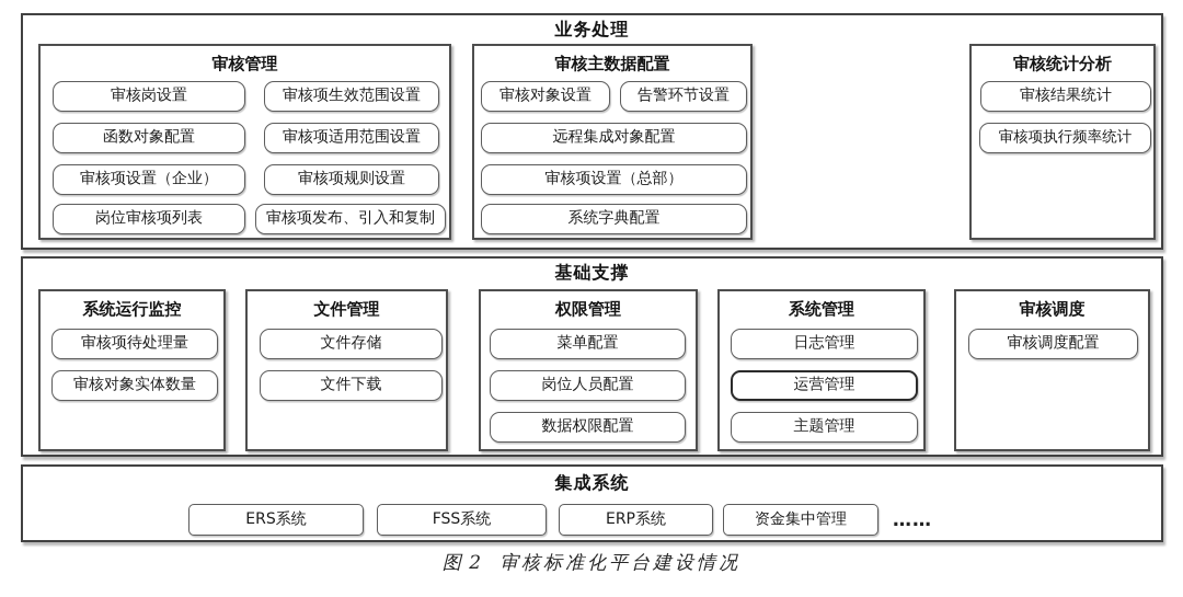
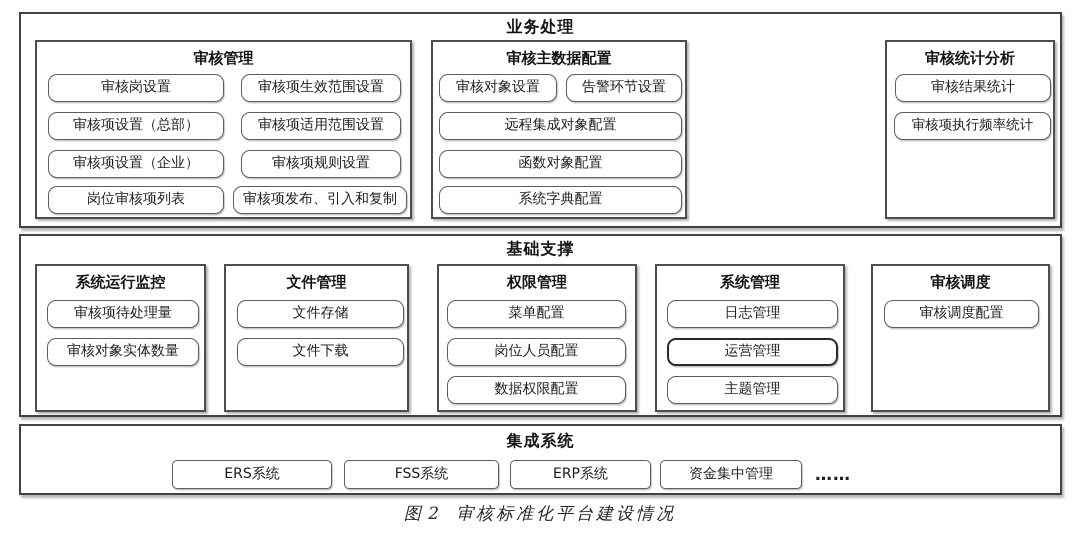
  业务处理
  审核管理
  审核岗设置
  审核项生效范围设置
- 函数对象配置
+ 审核项设置（总部）
  审核项适用范围设置
  审核项设置（企业）
  审核项规则设置
  岗位审核项列表
  审核项发布、引入和复制
  审核主数据配置
  审核对象设置
  告警环节设置
  远程集成对象配置
- 审核项设置（总部）
+ 函数对象配置
  系统字典配置
  审核统计分析
  审核结果统计
  审核项执行频率统计
  基础支撑
  系统运行监控
  审核项待处理量
  审核对象实体数量
  文件管理
  文件存储
  文件下载
  权限管理
  菜单配置
  岗位人员配置
  数据权限配置
  系统管理
  日志管理
  运营管理
  主题管理
  审核调度
  审核调度配置
  集成系统
  ERS系统
  FSS系统
  ERP系统
  资金集中管理
  ……
  图 2 审核标准化平台建设情况
